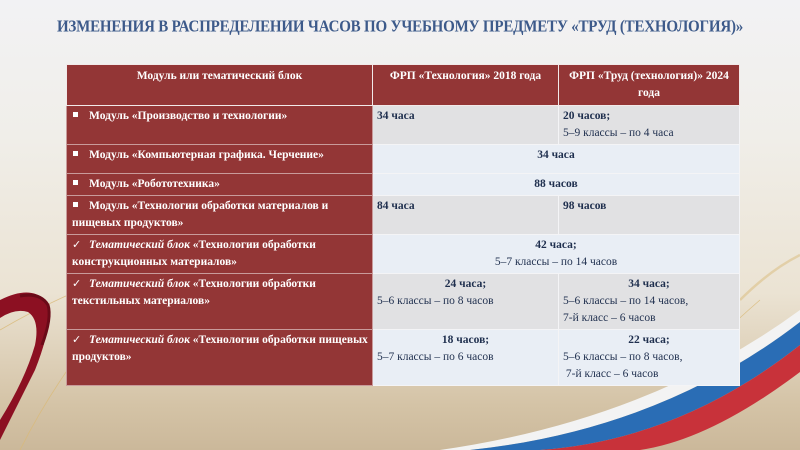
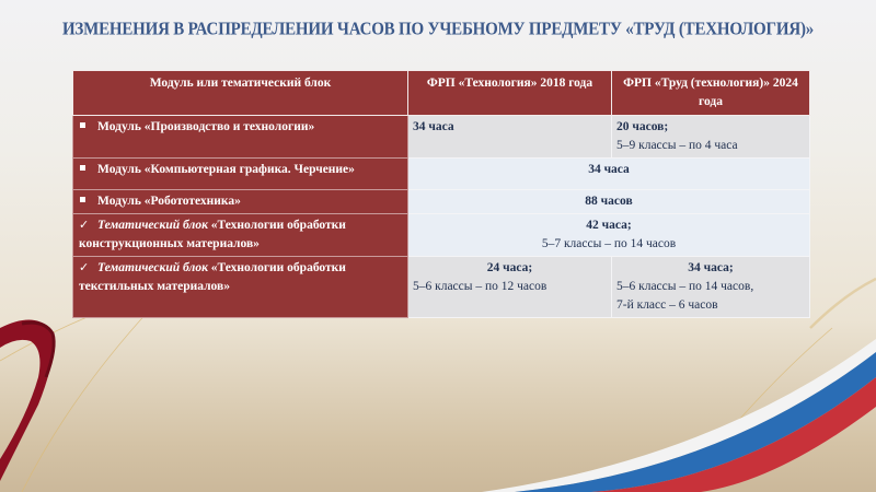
  ИЗМЕНЕНИЯ В РАСПРЕДЕЛЕНИИ ЧАСОВ ПО УЧЕБНОМУ ПРЕДМЕТУ «ТРУД (ТЕХНОЛОГИЯ)»
  Модуль или тематический блок	ФРП «Технология» 2018 года	ФРП «Труд (технология)» 2024 года
  Модуль «Производство и технологии»	34 часа	20 часов; 5–9 классы – по 4 часа
  Модуль «Компьютерная графика. Черчение»	34 часа
  Модуль «Робототехника»	88 часов
- Модуль «Технологии обработки материалов и пищевых продуктов»	84 часа	98 часов
  ✓ Тематический блок «Технологии обработки конструкционных материалов»	42 часа; 5–7 классы – по 14 часов
- ✓ Тематический блок «Технологии обработки текстильных материалов»	24 часа; 5–6 классы – по 8 часов	34 часа; 5–6 классы – по 14 часов, 7-й класс – 6 часов
+ ✓ Тематический блок «Технологии обработки текстильных материалов»	24 часа; 5–6 классы – по 12 часов	34 часа; 5–6 классы – по 14 часов, 7-й класс – 6 часов
- ✓ Тематический блок «Технологии обработки пищевых продуктов»	18 часов; 5–7 классы – по 6 часов	22 часа; 5–6 классы – по 8 часов, 7-й класс – 6 часов
